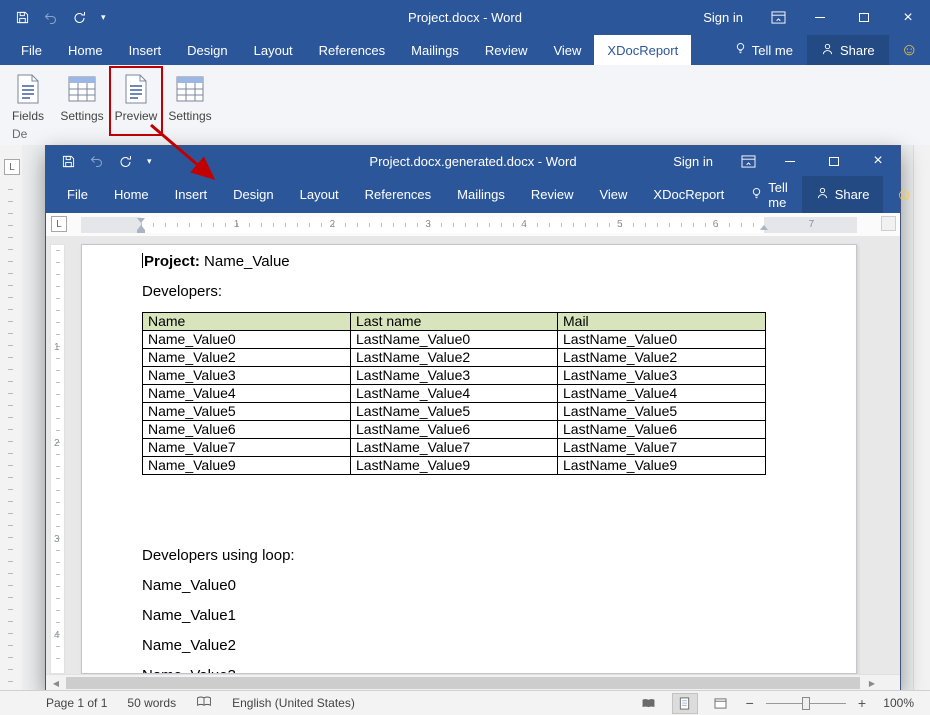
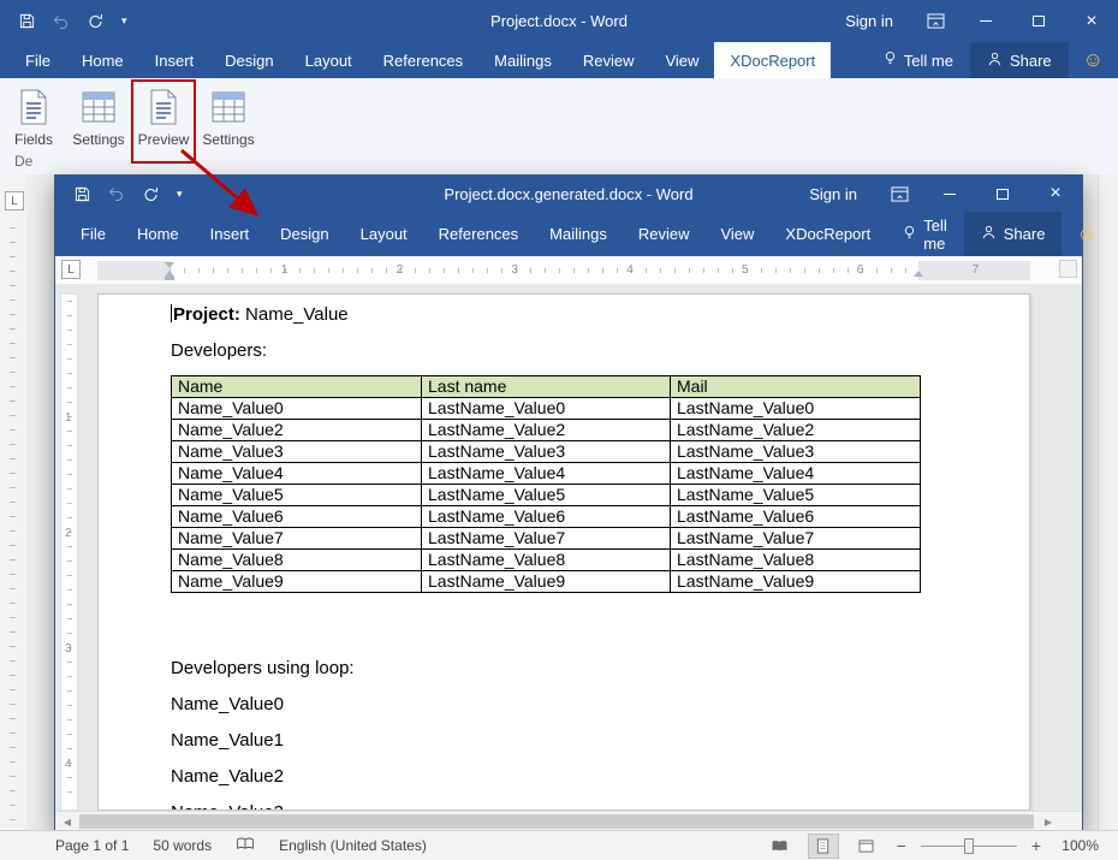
  ▾
  Project.docx - Word
  Sign in
  ×
  File
  Home
  Insert
  Design
  Layout
  References
  Mailings
  Review
  View
  XDocReport
  Tell me
  Share
  ☺
  Fields
  Settings
  Preview
  Settings
  De
  L
  ▾
  Project.docx.generated.docx - Word
  Sign in
  ×
  File
  Home
  Insert
  Design
  Layout
  References
  Mailings
  Review
  View
  XDocReport
  Tell me
  Share
  ☺
  L
  1
  2
  3
  4
  5
  6
  7
  1
  2
  3
  4
  Project: Name_Value
  Developers:
  Name	Last name	Mail
  Name_Value0	LastName_Value0	LastName_Value0
  Name_Value2	LastName_Value2	LastName_Value2
  Name_Value3	LastName_Value3	LastName_Value3
  Name_Value4	LastName_Value4	LastName_Value4
  Name_Value5	LastName_Value5	LastName_Value5
  Name_Value6	LastName_Value6	LastName_Value6
  Name_Value7	LastName_Value7	LastName_Value7
+ Name_Value8	LastName_Value8	LastName_Value8
  Name_Value9	LastName_Value9	LastName_Value9
  Developers using loop:
  Name_Value0
  Name_Value1
  Name_Value2
  ◀
  ▶
  Page 1 of 1
  50 words
  English (United States)
  −
  +
  100%
